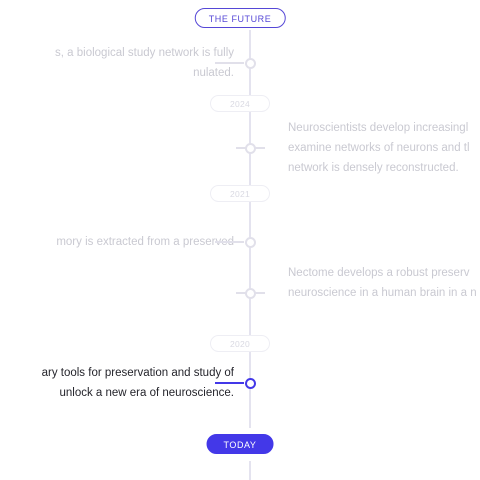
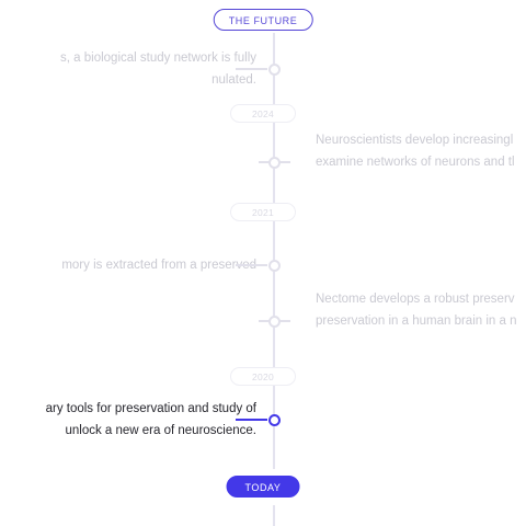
  THE FUTURE
  TODAY
  2024
  2021
  2020
  s, a biological study network is fully
  nulated.
  Neuroscientists develop increasingl
  examine networks of neurons and tl
- network is densely reconstructed.
  mory is extracted from a preser
  Nectome develops a robust preserv
- neuroscience in a human brain in a n
+ preservation in a human brain in a n
  ary tools for preservation and study of
  unlock a new era of neuroscience.
